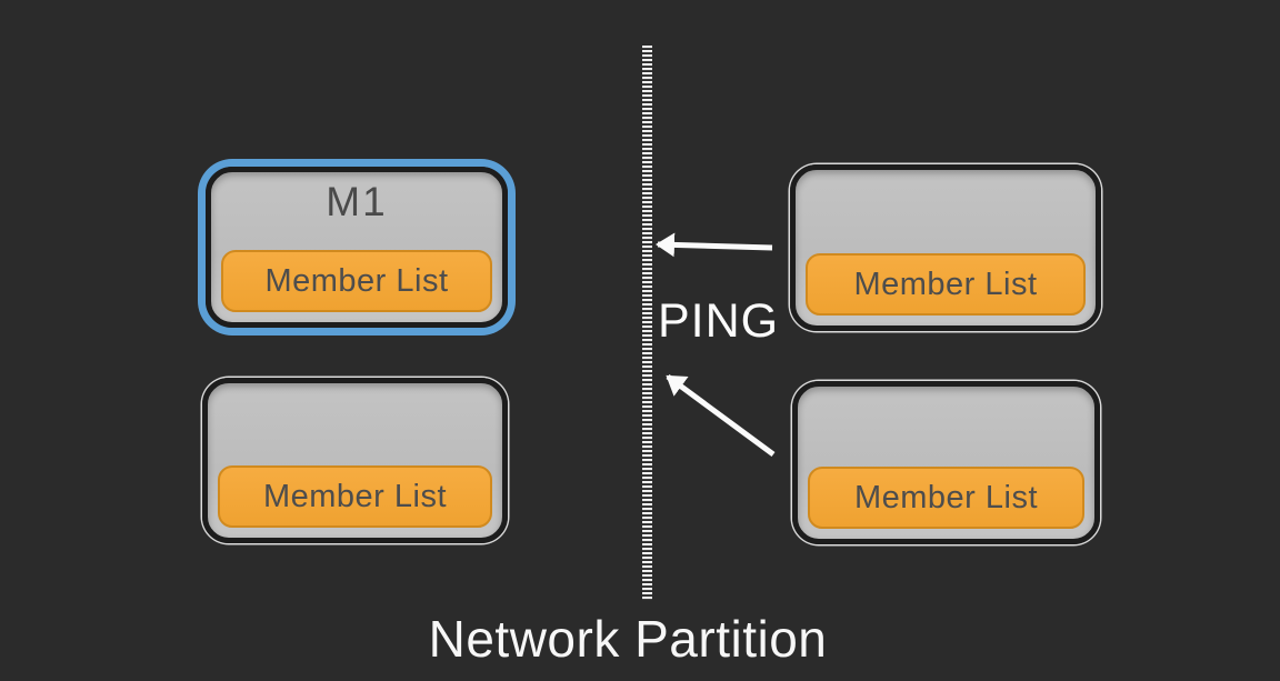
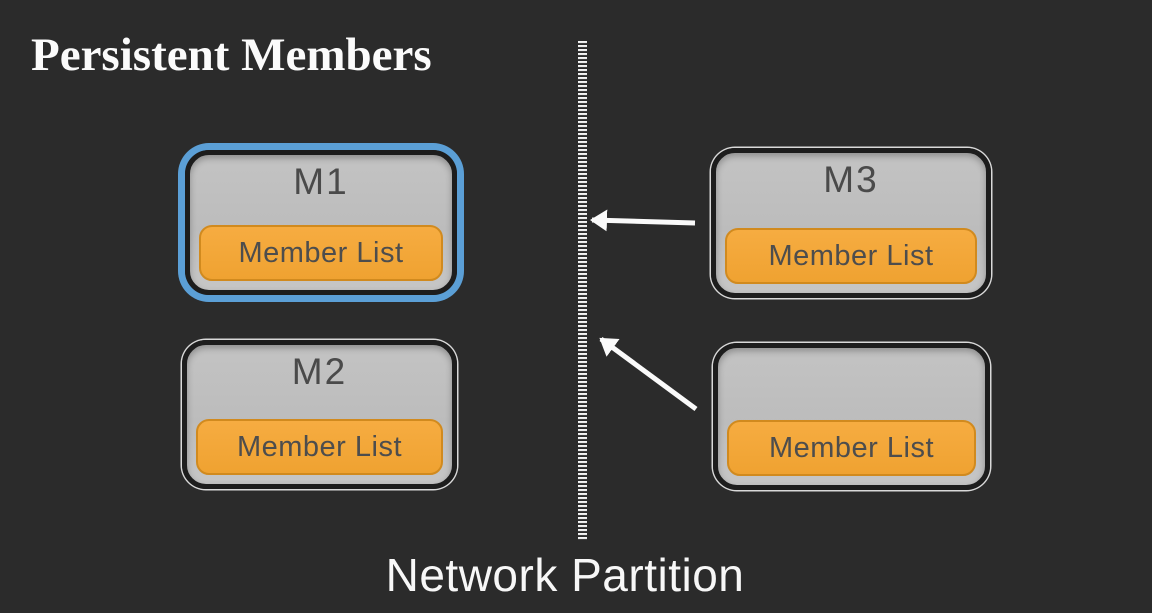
+ Persistent Members
  M1
  Member List
+ M2
  Member List
+ M3
  Member List
  Member List
- PING
  Network Partition
